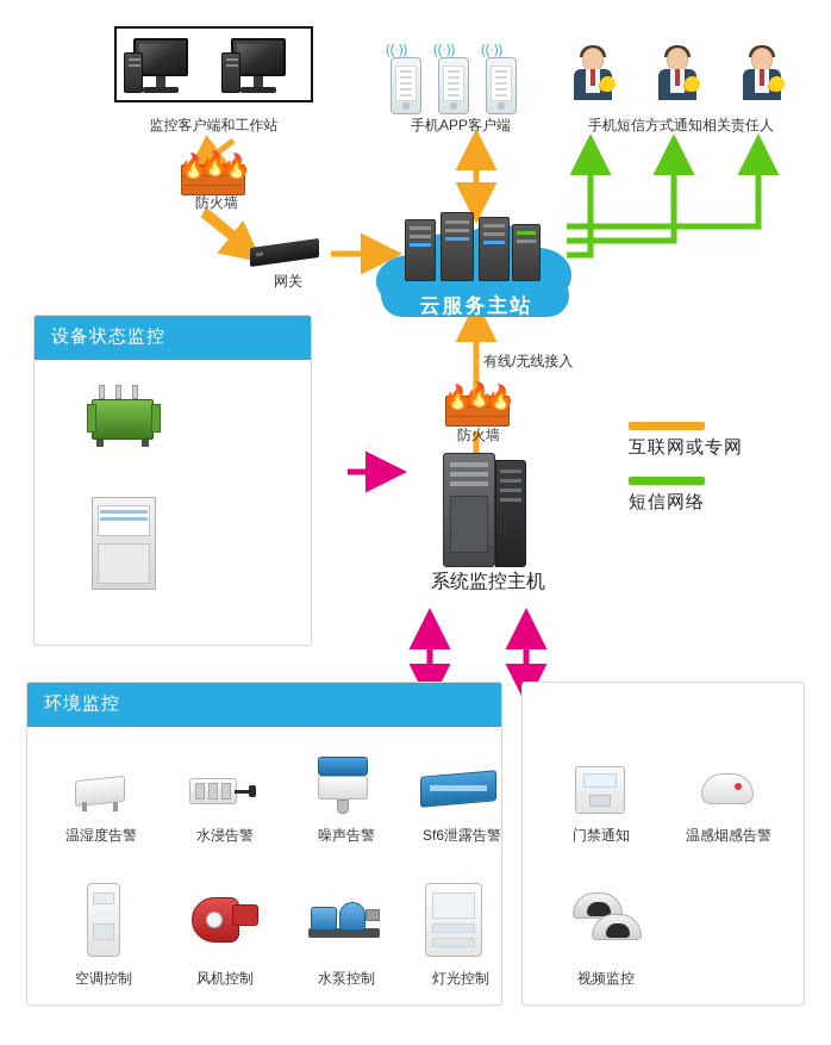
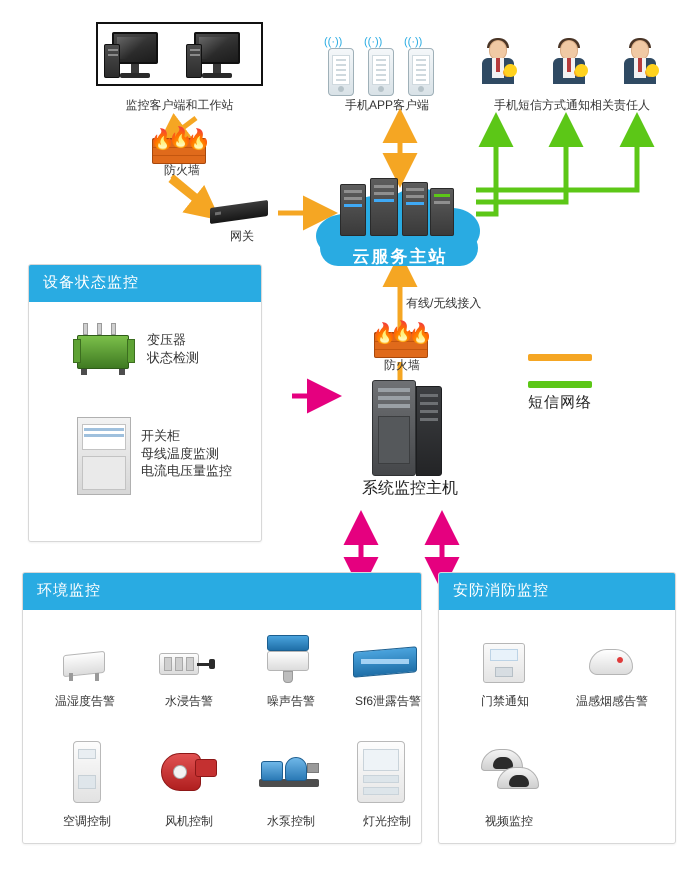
  监控客户端和工作站
  ((·))
  ((·))
  ((·))
  手机APP客户端
  手机短信方式通知相关责任人
  🔥
  🔥
  🔥
  防火墙
  网关
  云服务主站
  有线/无线接入
  🔥
  🔥
  🔥
  防火墙
  系统监控主机
- 互联网或专网
  短信网络
  设备状态监控
+ 变压器
+ 状态检测
+ 开关柜
+ 母线温度监测
+ 电流电压量监控
  环境监控
  温湿度告警
  水浸告警
  噪声告警
  Sf6泄露告警
  空调控制
  风机控制
  水泵控制
  灯光控制
+ 安防消防监控
  门禁通知
  温感烟感告警
  视频监控
